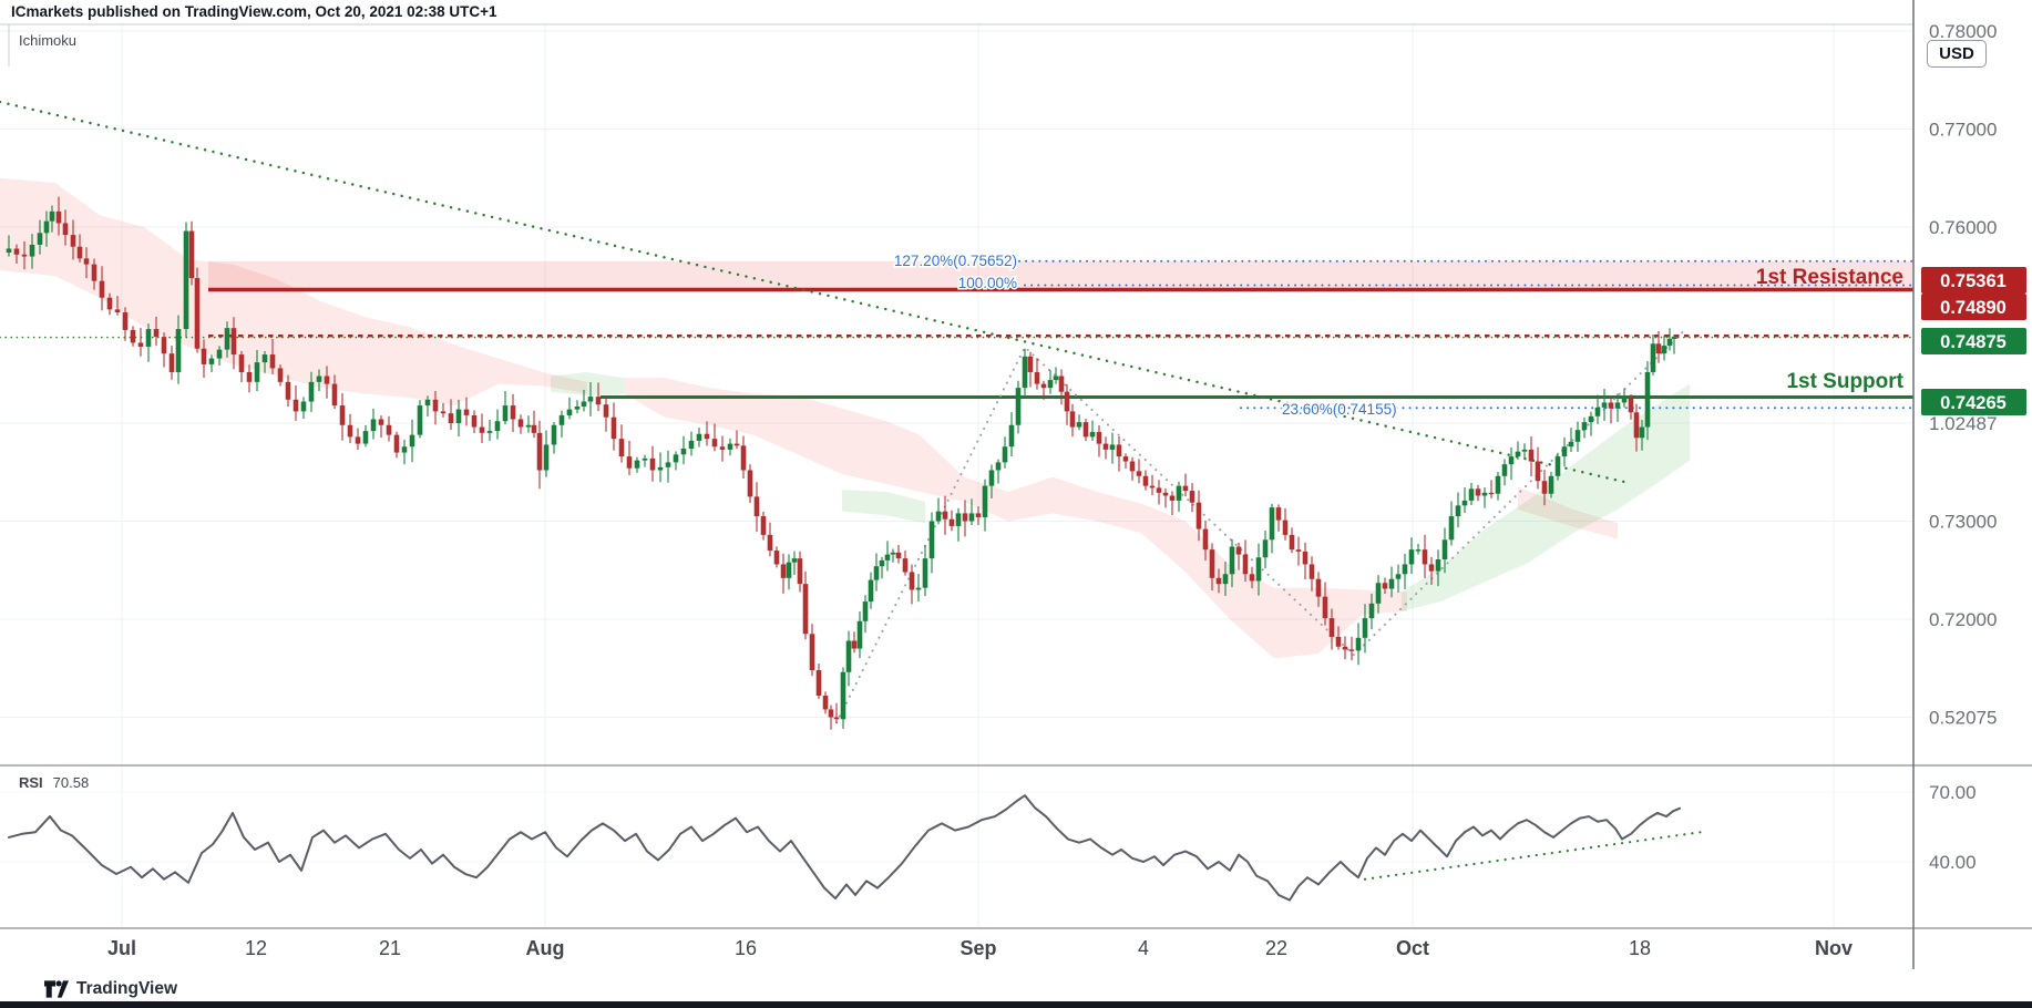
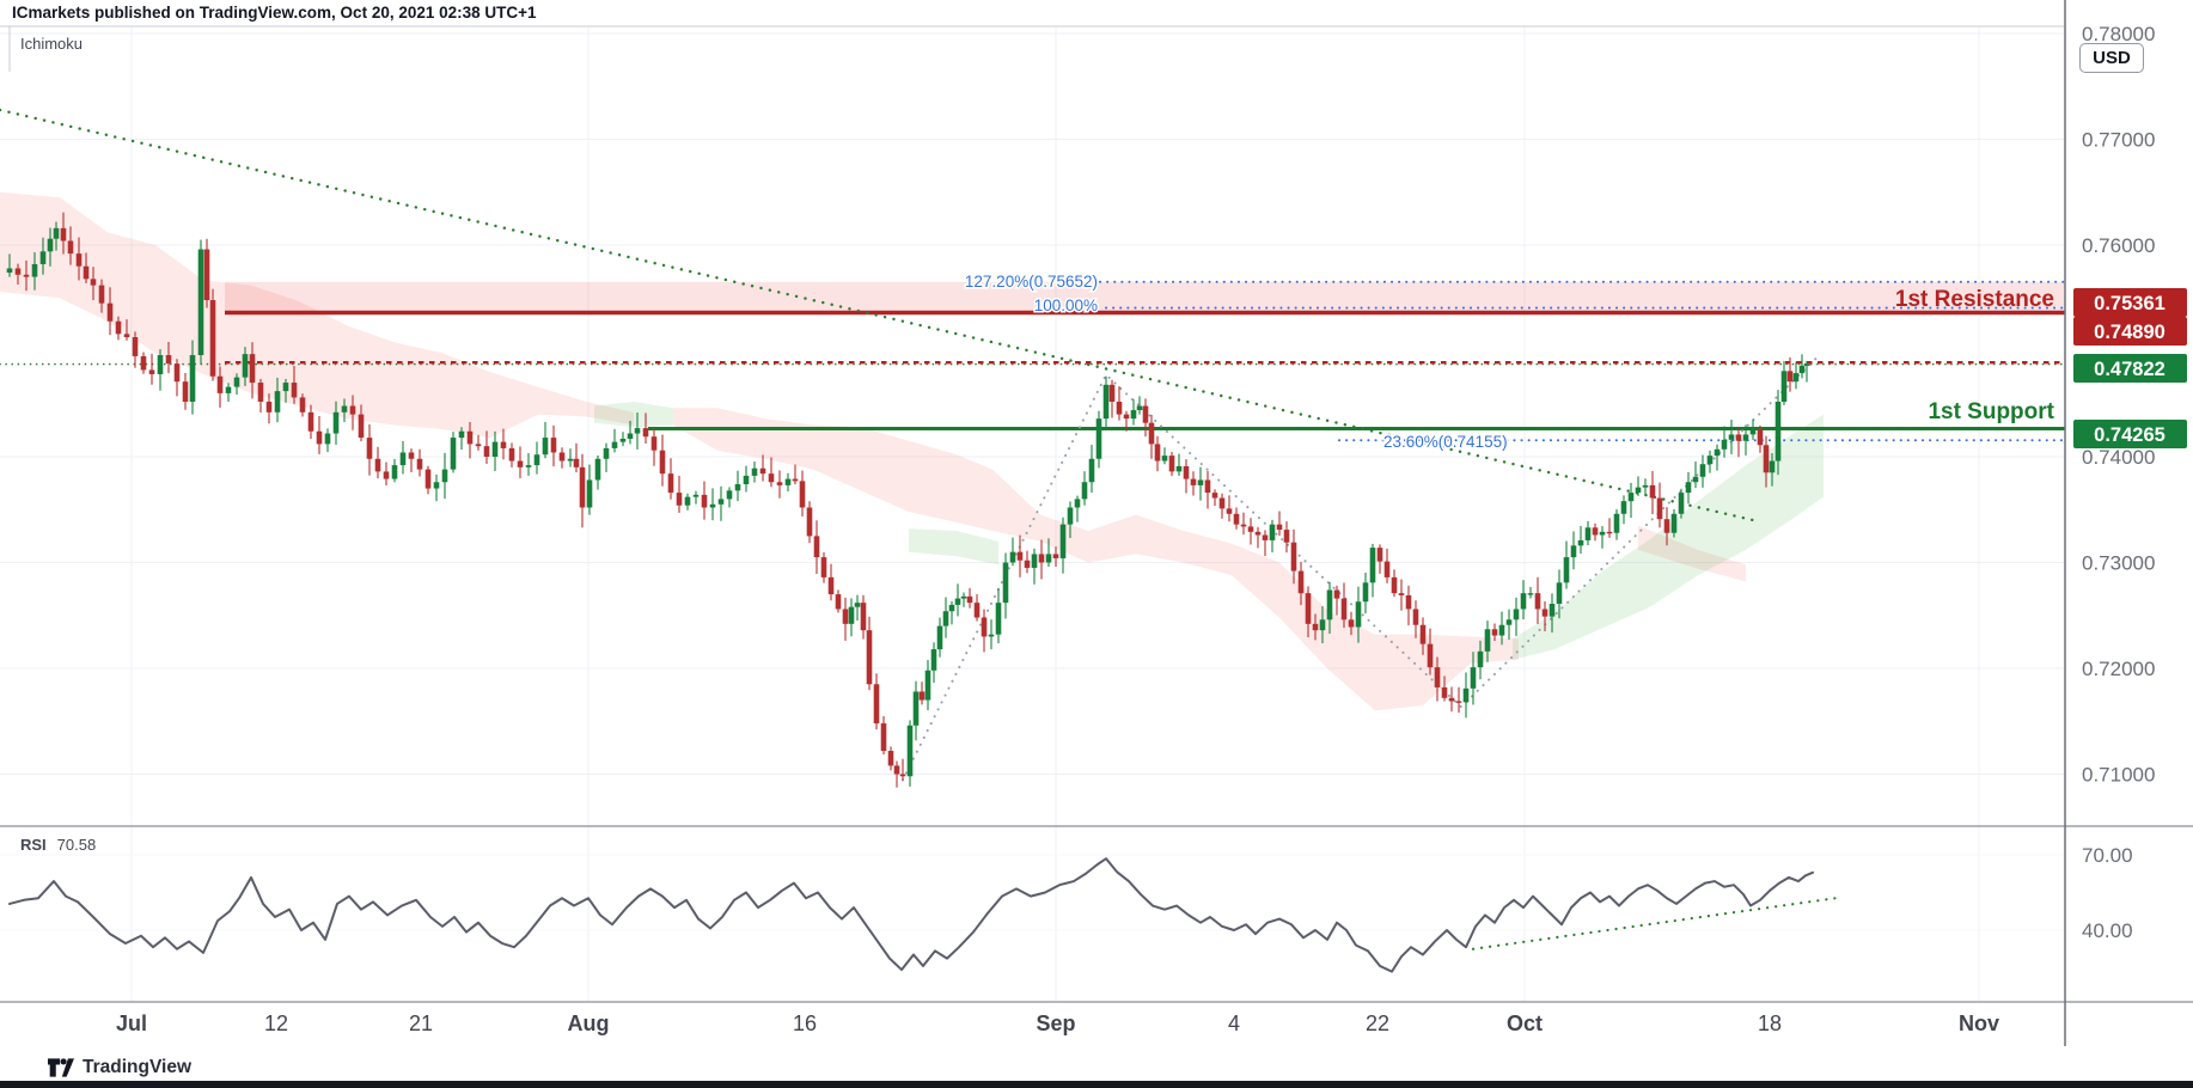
  127.20%(0.75652)
  100.00%
  23.60%(0.74155)
  1st Resistance
  1st Support
  0.78000
  0.77000
  0.76000
- 1.02487
+ 0.74000
  0.73000
  0.72000
- 0.52075
+ 0.71000
  70.00
  40.00
  0.75361
  0.74890
- 0.74875
+ 0.47822
  0.74265
  Jul
  12
  21
  Aug
  16
  Sep
  4
  22
  Oct
  18
  Nov
  ICmarkets published on TradingView.com, Oct 20, 2021 02:38 UTC+1
  Ichimoku
  RSI 70.58
  USD
  TradingView
